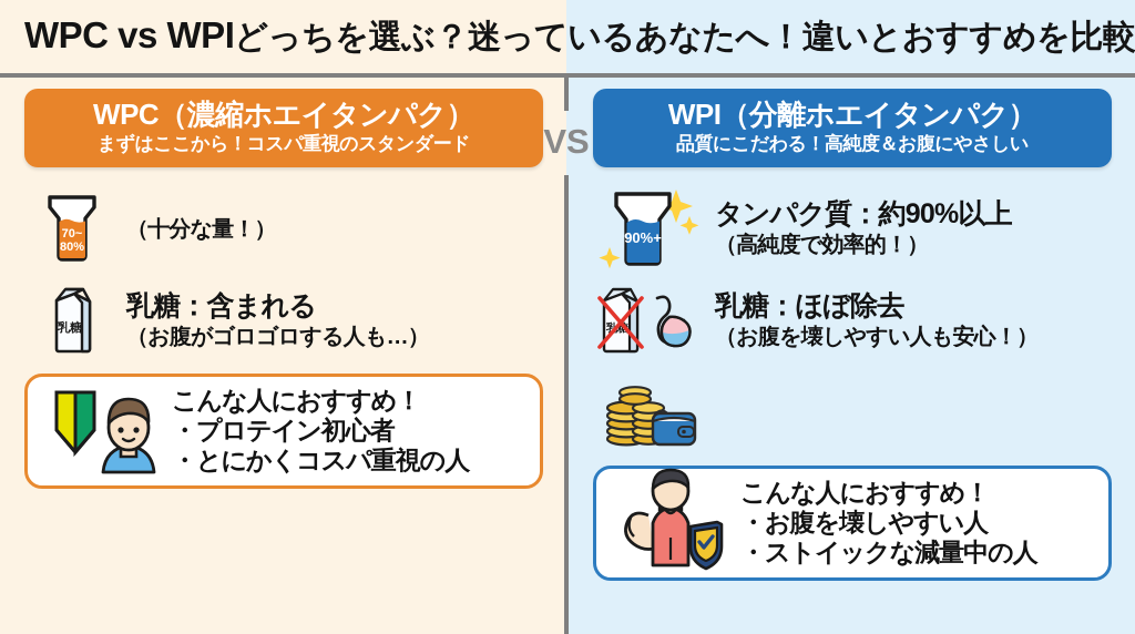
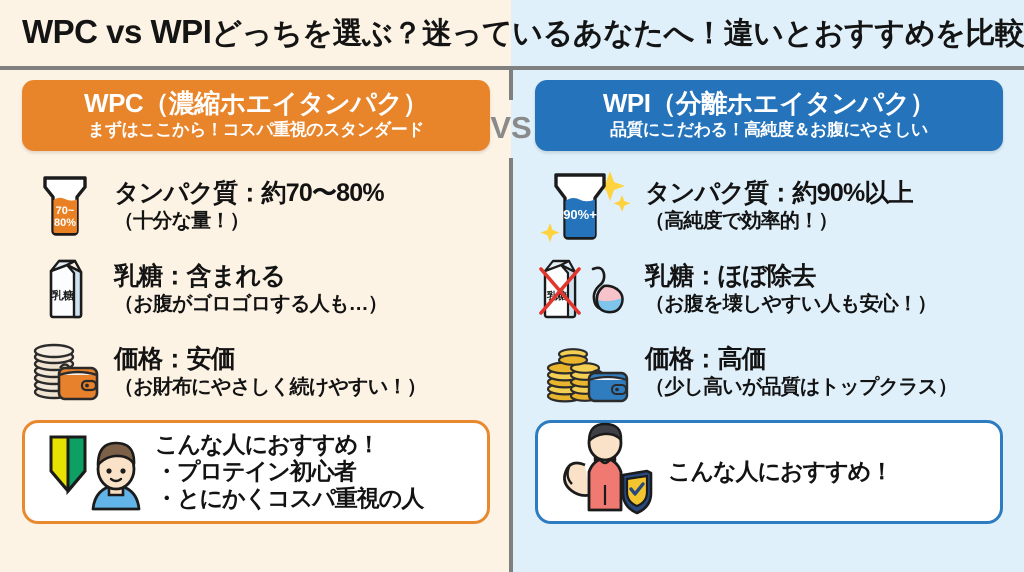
  WPC vs WPIどっちを選ぶ？迷っているあなたへ！違いとおすすめを比較
  VS
  WPC（濃縮ホエイタンパク）
  まずはここから！コスパ重視のスタンダード
  70~
  80%
+ タンパク質：約70〜80%
  （十分な量！）
  乳糖
  乳糖：含まれる
  （お腹がゴロゴロする人も…）
+ 価格：安価
+ （お財布にやさしく続けやすい！）
  こんな人におすすめ！
  ・プロテイン初心者
  ・とにかくコスパ重視の人
  WPI（分離ホエイタンパク）
  品質にこだわる！高純度＆お腹にやさしい
  90%+
  タンパク質：約90%以上
  （高純度で効率的！）
  乳糖
  乳糖：ほぼ除去
  （お腹を壊しやすい人も安心！）
+ 価格：高価
+ （少し高いが品質はトップクラス）
  こんな人におすすめ！
- ・お腹を壊しやすい人
- ・ストイックな減量中の人
